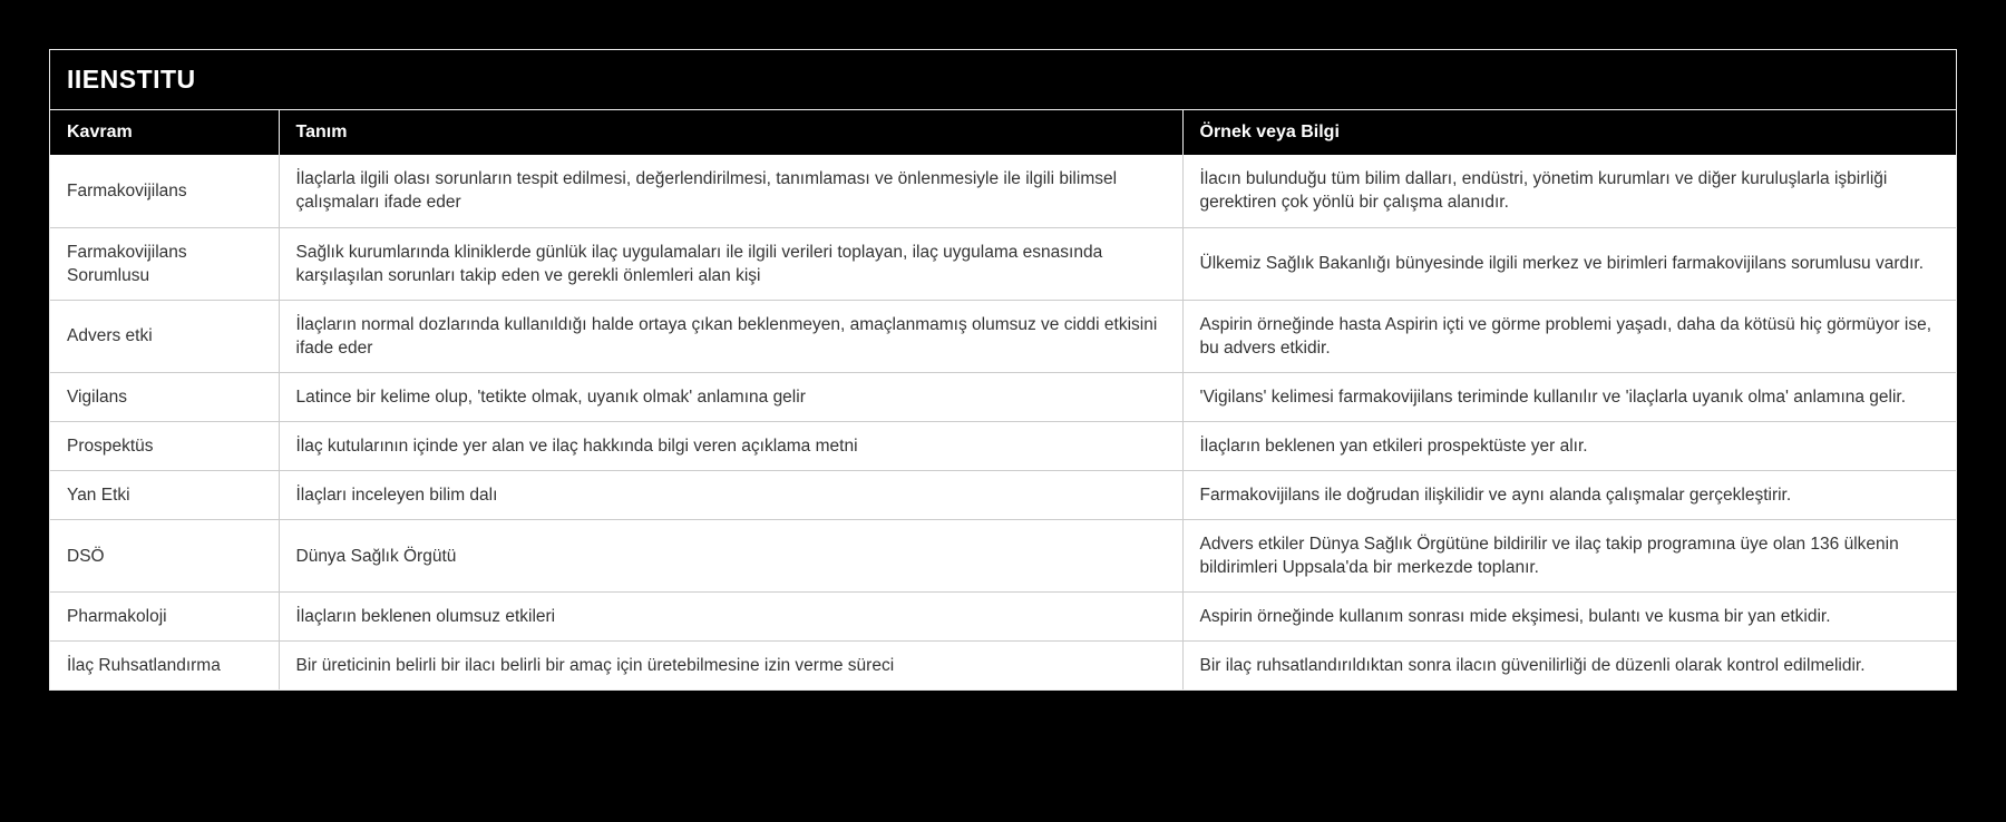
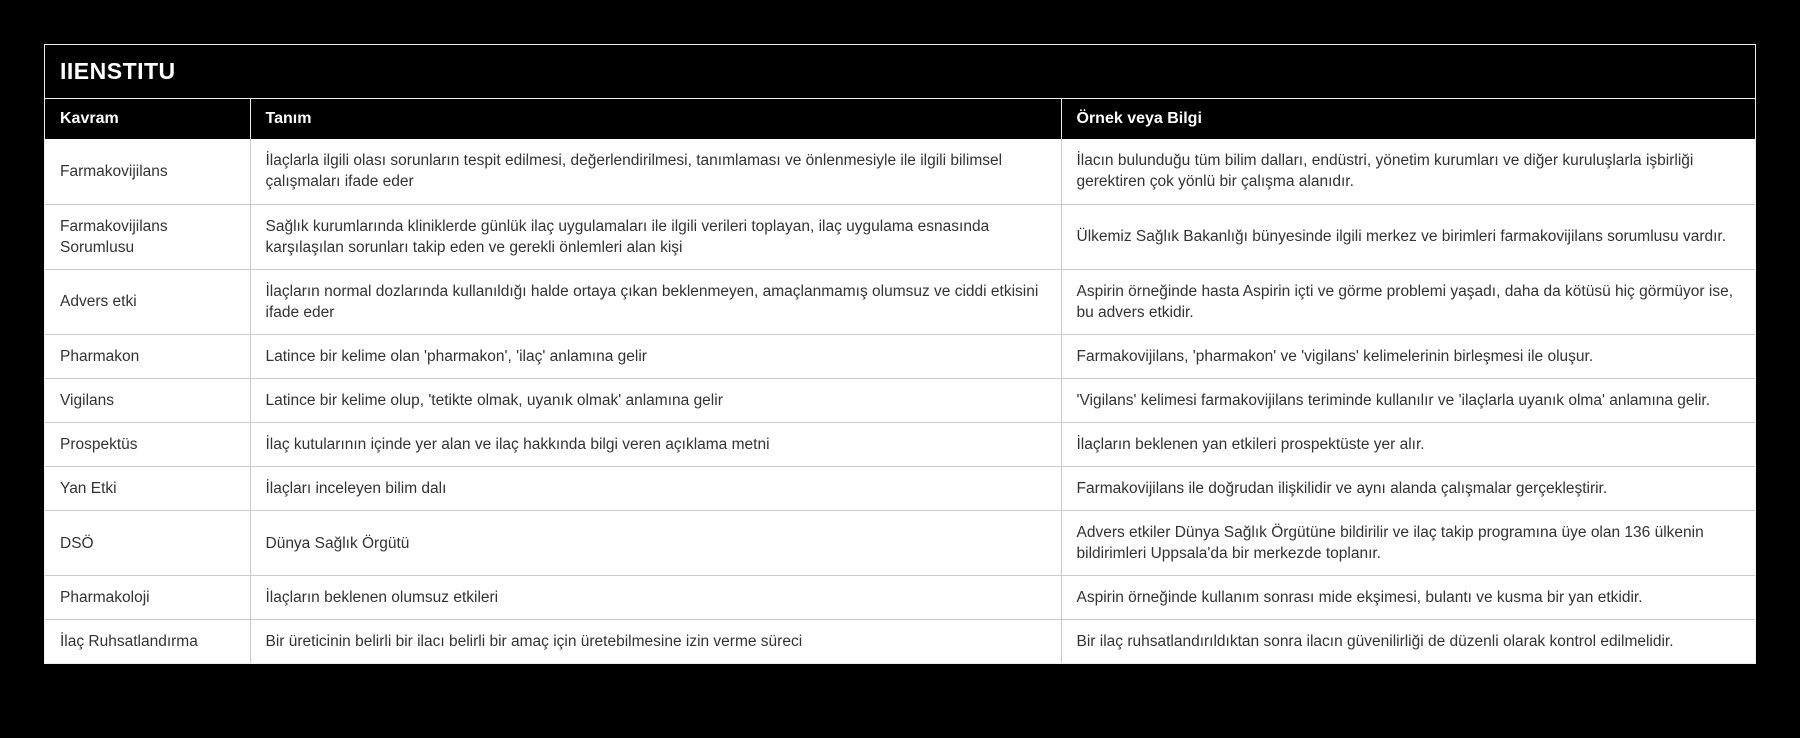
  IIENSTITU
  Kavram	Tanım	Örnek veya Bilgi
  Farmakovijilans	İlaçlarla ilgili olası sorunların tespit edilmesi, değerlendirilmesi, tanımlaması ve önlenmesiyle ile ilgili bilimsel çalışmaları ifade eder	İlacın bulunduğu tüm bilim dalları, endüstri, yönetim kurumları ve diğer kuruluşlarla işbirliği gerektiren çok yönlü bir çalışma alanıdır.
  Farmakovijilans Sorumlusu	Sağlık kurumlarında kliniklerde günlük ilaç uygulamaları ile ilgili verileri toplayan, ilaç uygulama esnasında karşılaşılan sorunları takip eden ve gerekli önlemleri alan kişi	Ülkemiz Sağlık Bakanlığı bünyesinde ilgili merkez ve birimleri farmakovijilans sorumlusu vardır.
  Advers etki	İlaçların normal dozlarında kullanıldığı halde ortaya çıkan beklenmeyen, amaçlanmamış olumsuz ve ciddi etkisini ifade eder	Aspirin örneğinde hasta Aspirin içti ve görme problemi yaşadı, daha da kötüsü hiç görmüyor ise, bu advers etkidir.
+ Pharmakon	Latince bir kelime olan 'pharmakon', 'ilaç' anlamına gelir	Farmakovijilans, 'pharmakon' ve 'vigilans' kelimelerinin birleşmesi ile oluşur.
  Vigilans	Latince bir kelime olup, 'tetikte olmak, uyanık olmak' anlamına gelir	'Vigilans' kelimesi farmakovijilans teriminde kullanılır ve 'ilaçlarla uyanık olma' anlamına gelir.
  Prospektüs	İlaç kutularının içinde yer alan ve ilaç hakkında bilgi veren açıklama metni	İlaçların beklenen yan etkileri prospektüste yer alır.
  Yan Etki	İlaçları inceleyen bilim dalı	Farmakovijilans ile doğrudan ilişkilidir ve aynı alanda çalışmalar gerçekleştirir.
  DSÖ	Dünya Sağlık Örgütü	Advers etkiler Dünya Sağlık Örgütüne bildirilir ve ilaç takip programına üye olan 136 ülkenin bildirimleri Uppsala'da bir merkezde toplanır.
  Pharmakoloji	İlaçların beklenen olumsuz etkileri	Aspirin örneğinde kullanım sonrası mide ekşimesi, bulantı ve kusma bir yan etkidir.
  İlaç Ruhsatlandırma	Bir üreticinin belirli bir ilacı belirli bir amaç için üretebilmesine izin verme süreci	Bir ilaç ruhsatlandırıldıktan sonra ilacın güvenilirliği de düzenli olarak kontrol edilmelidir.
